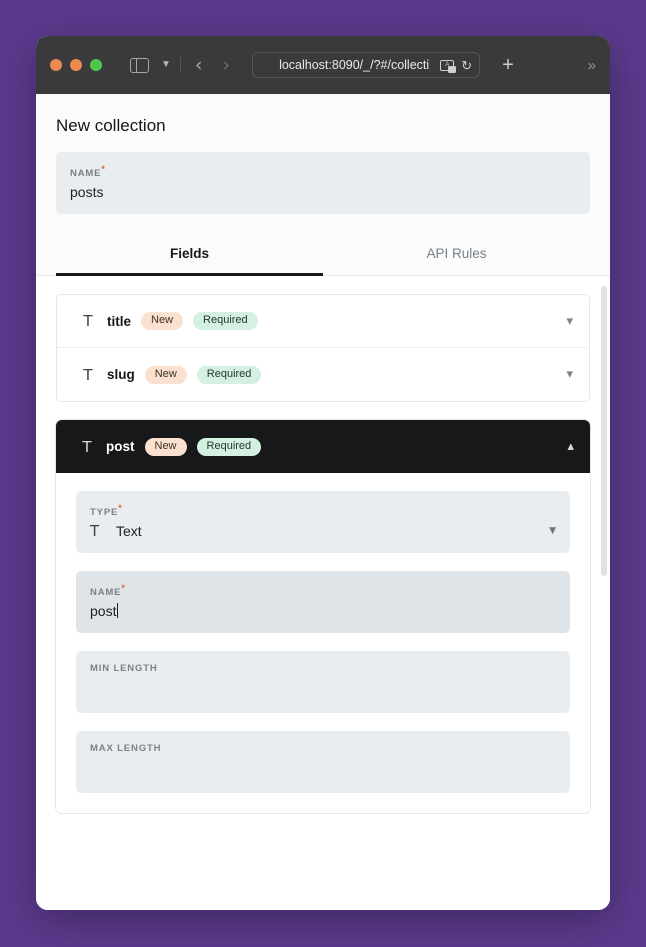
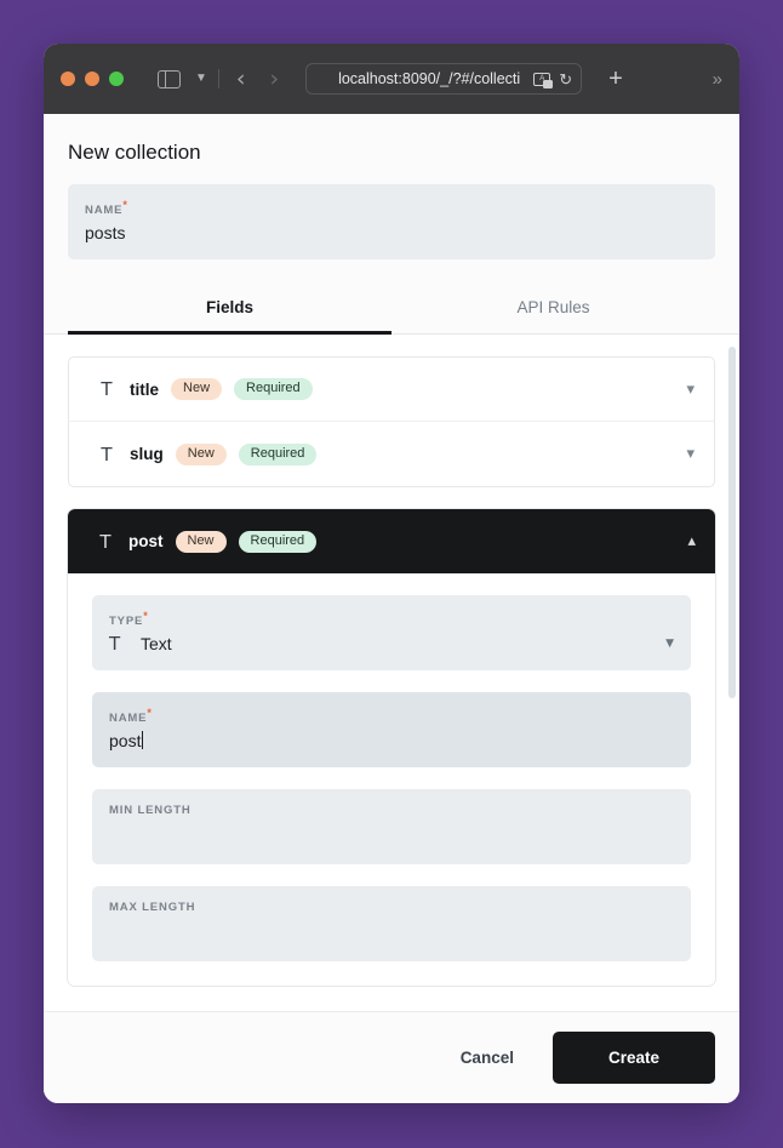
  ▼
  ‹
  ›
  localhost:8090/_/?#/collecti
  ↻
  +
  »
  New collection
  NAME*
  posts
  Fields
  API Rules
  T
  title
  New
  Required
  ▾
  T
  slug
  New
  Required
  ▾
  T
  post
  New
  Required
  ▴
  TYPE*
  T
  Text
  ▼
  NAME*
  post
  MIN LENGTH
  MAX LENGTH
+ Cancel
+ Create
